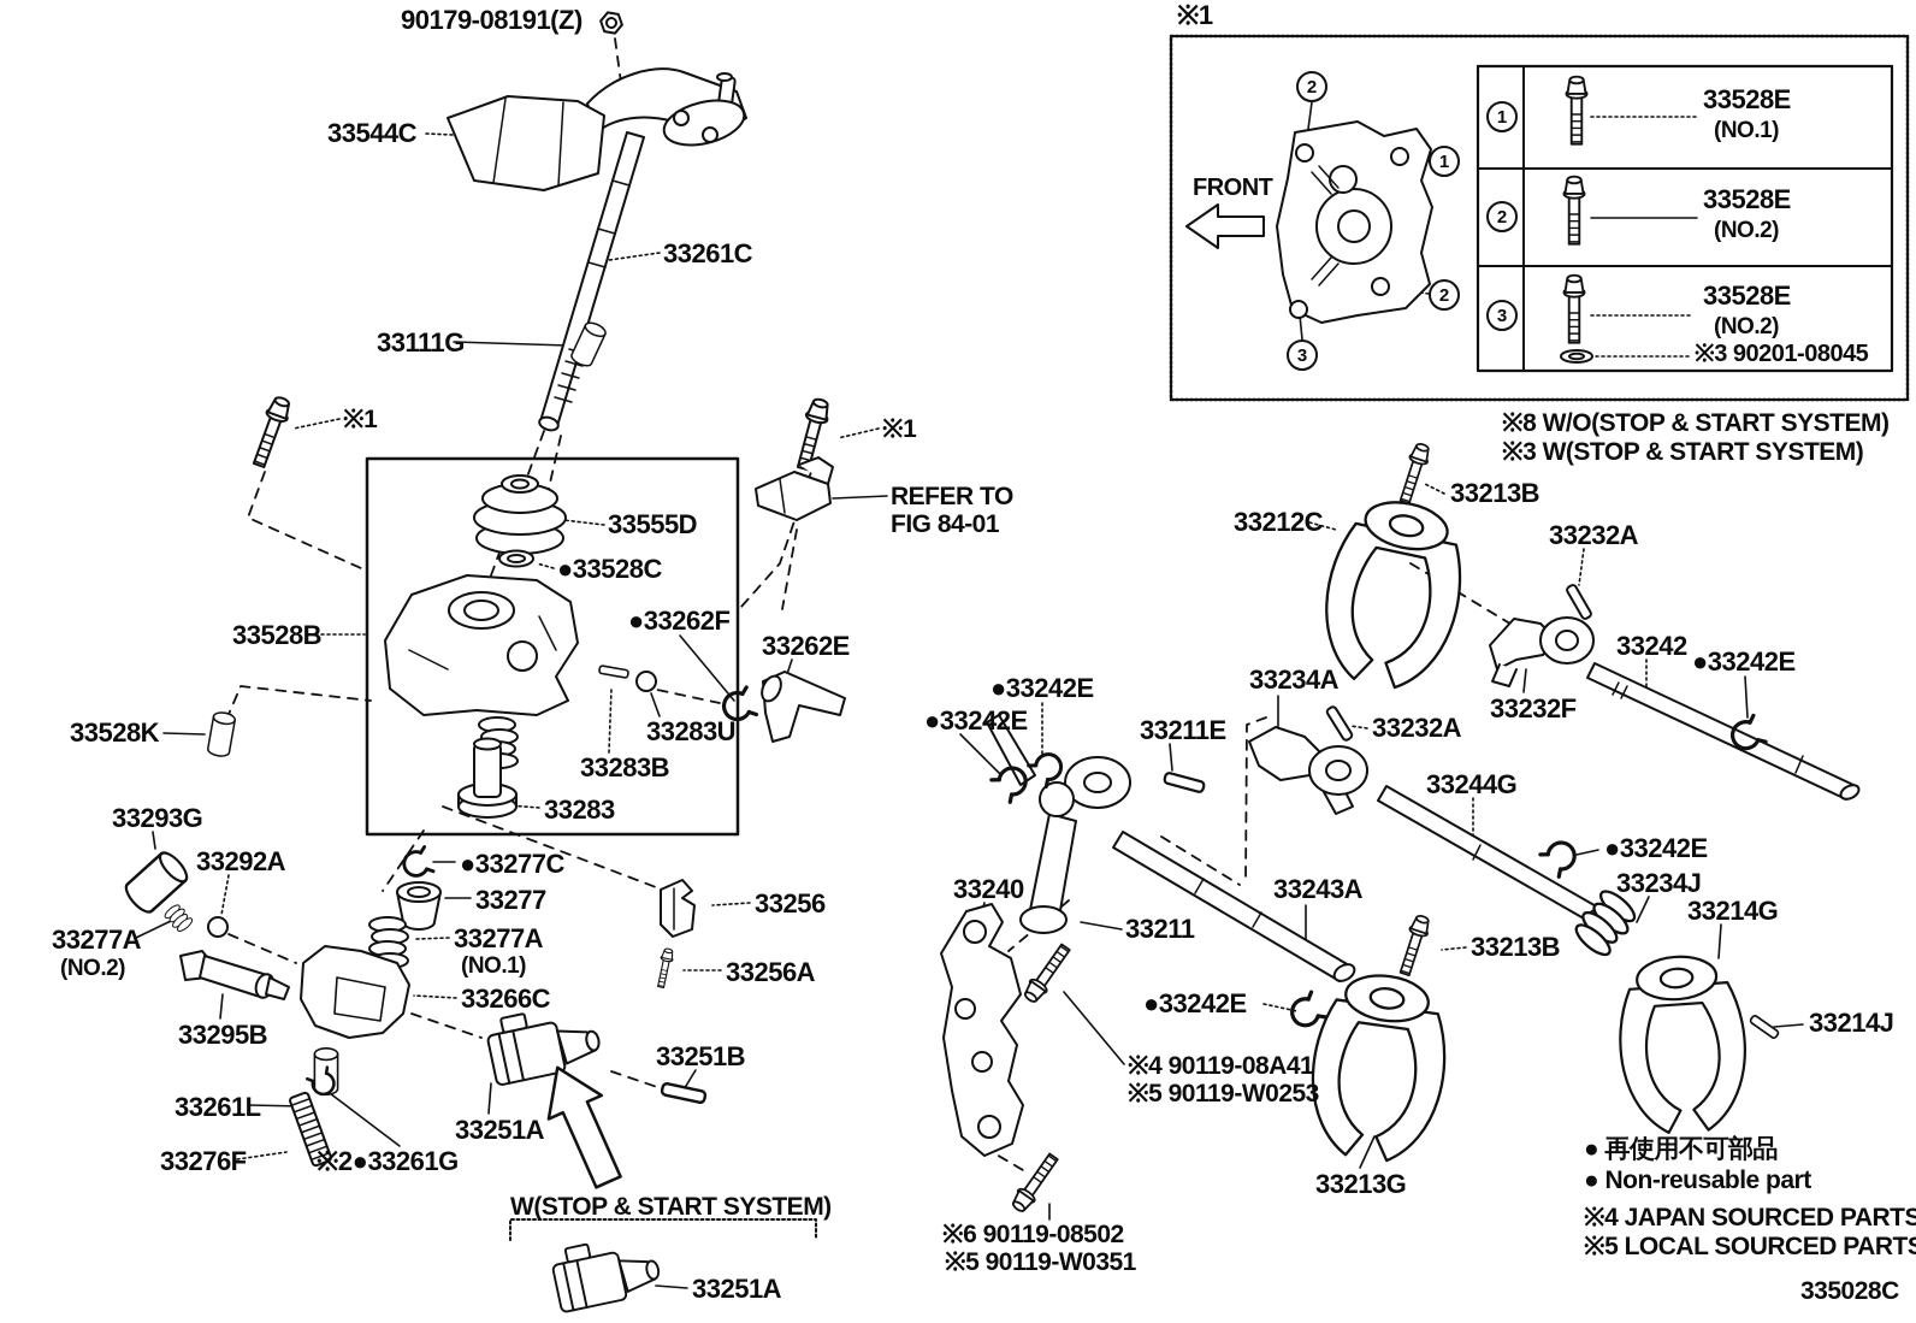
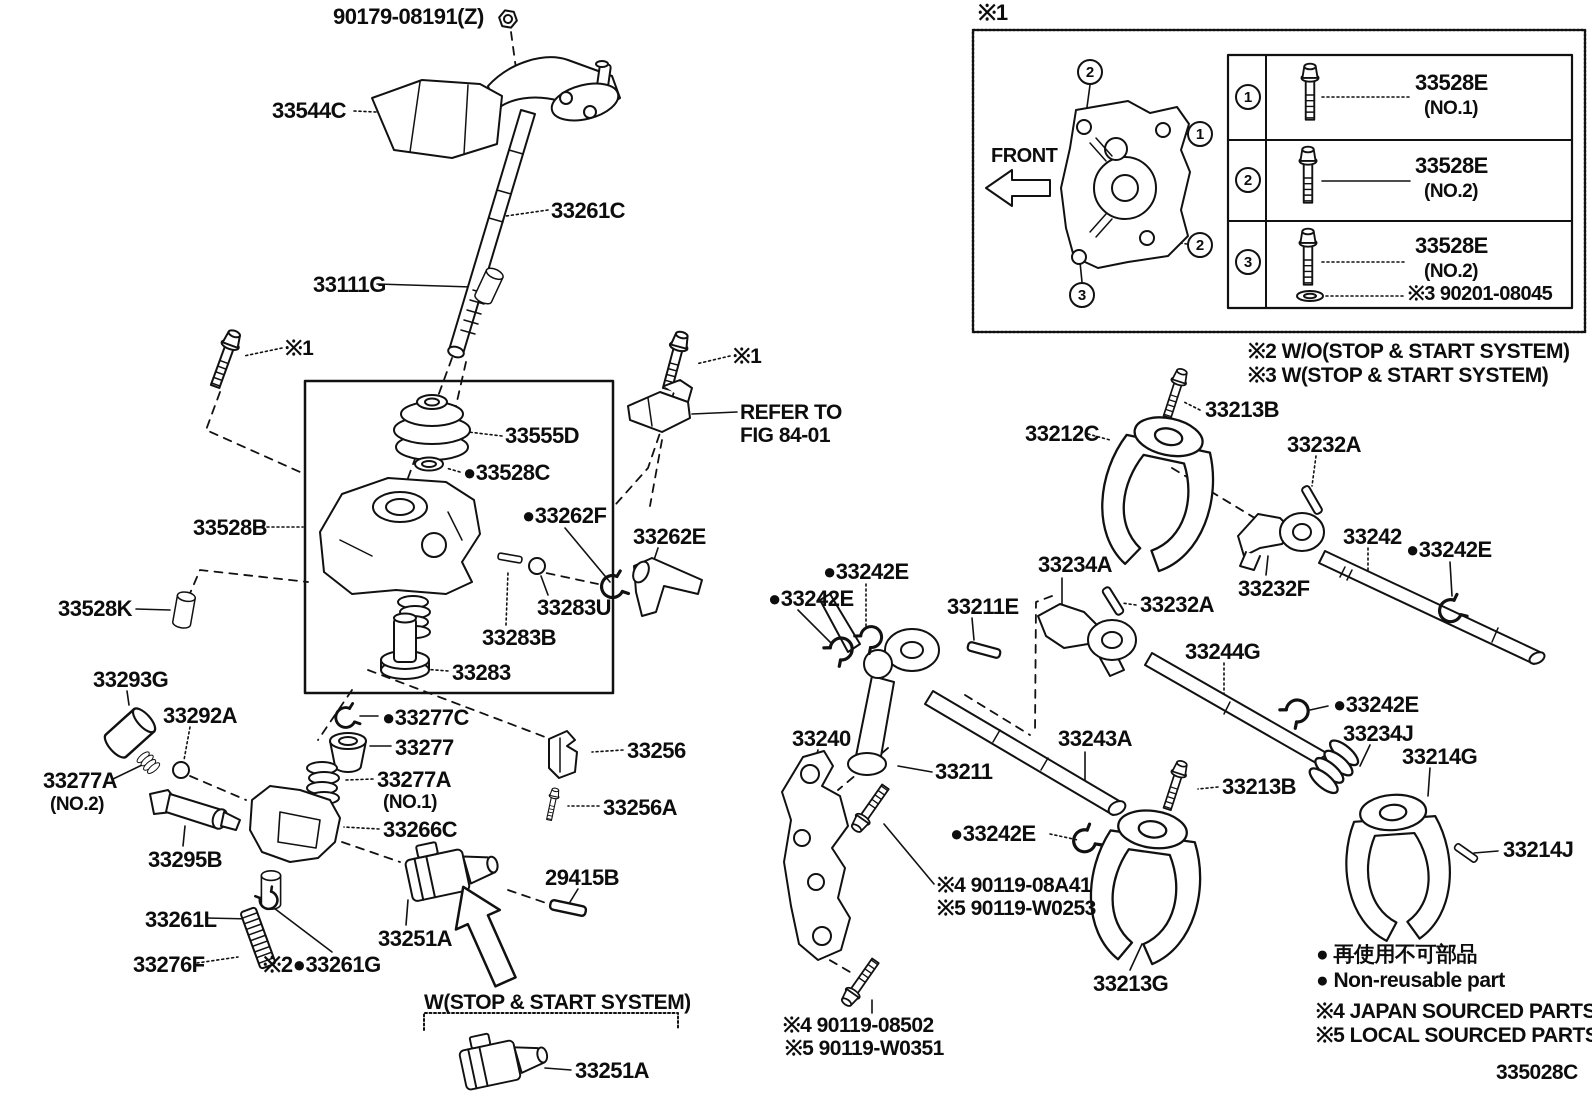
  90179-08191(Z)
  33544C
  33261C
  33111G
  ※1
  ※1
  REFER TO
  FIG 84-01
  33555D
  ●33528C
  33528B
  ●33262F
  33262E
  33283U
  33283B
  33283
  33528K
  ●33277C
  33277
  33277A
  (NO.1)
  33293G
  33292A
  33277A
  (NO.2)
  33295B
  33266C
  33256
  33256A
- 33251B
+ 29415B
  33251A
  33261L
  33276F
  ※2●33261G
  W(STOP & START SYSTEM)
  33251A
- ※6 90119-08502
+ ※4 90119-08502
  ※5 90119-W0351
  ※4 90119-08A41
  ※5 90119-W0253
  ●33242E
  33213G
  33211
  33240
  33243A
  33211E
  33234A
  ●33242E
  ●33242E
  33212C
  33213B
  33232A
  33242
  ●33242E
  33232F
  33232A
  33244G
  ●33242E
  33234J
  33214G
  33213B
  33214J
  ● 再使用不可部品
  ● Non-reusable part
  ※4 JAPAN SOURCED PARTS
  ※5 LOCAL SOURCED PART
  335028C
  ※1
  FRONT
- ※8 W/O(STOP & START SYSTEM)
+ ※2 W/O(STOP & START SYSTEM)
  ※3 W(STOP & START SYSTEM)
  33528E
  (NO.1)
  33528E
  (NO.2)
  33528E
  (NO.2)
  ※3 90201-08045
  2
  1
  2
  3
  1
  2
  3
